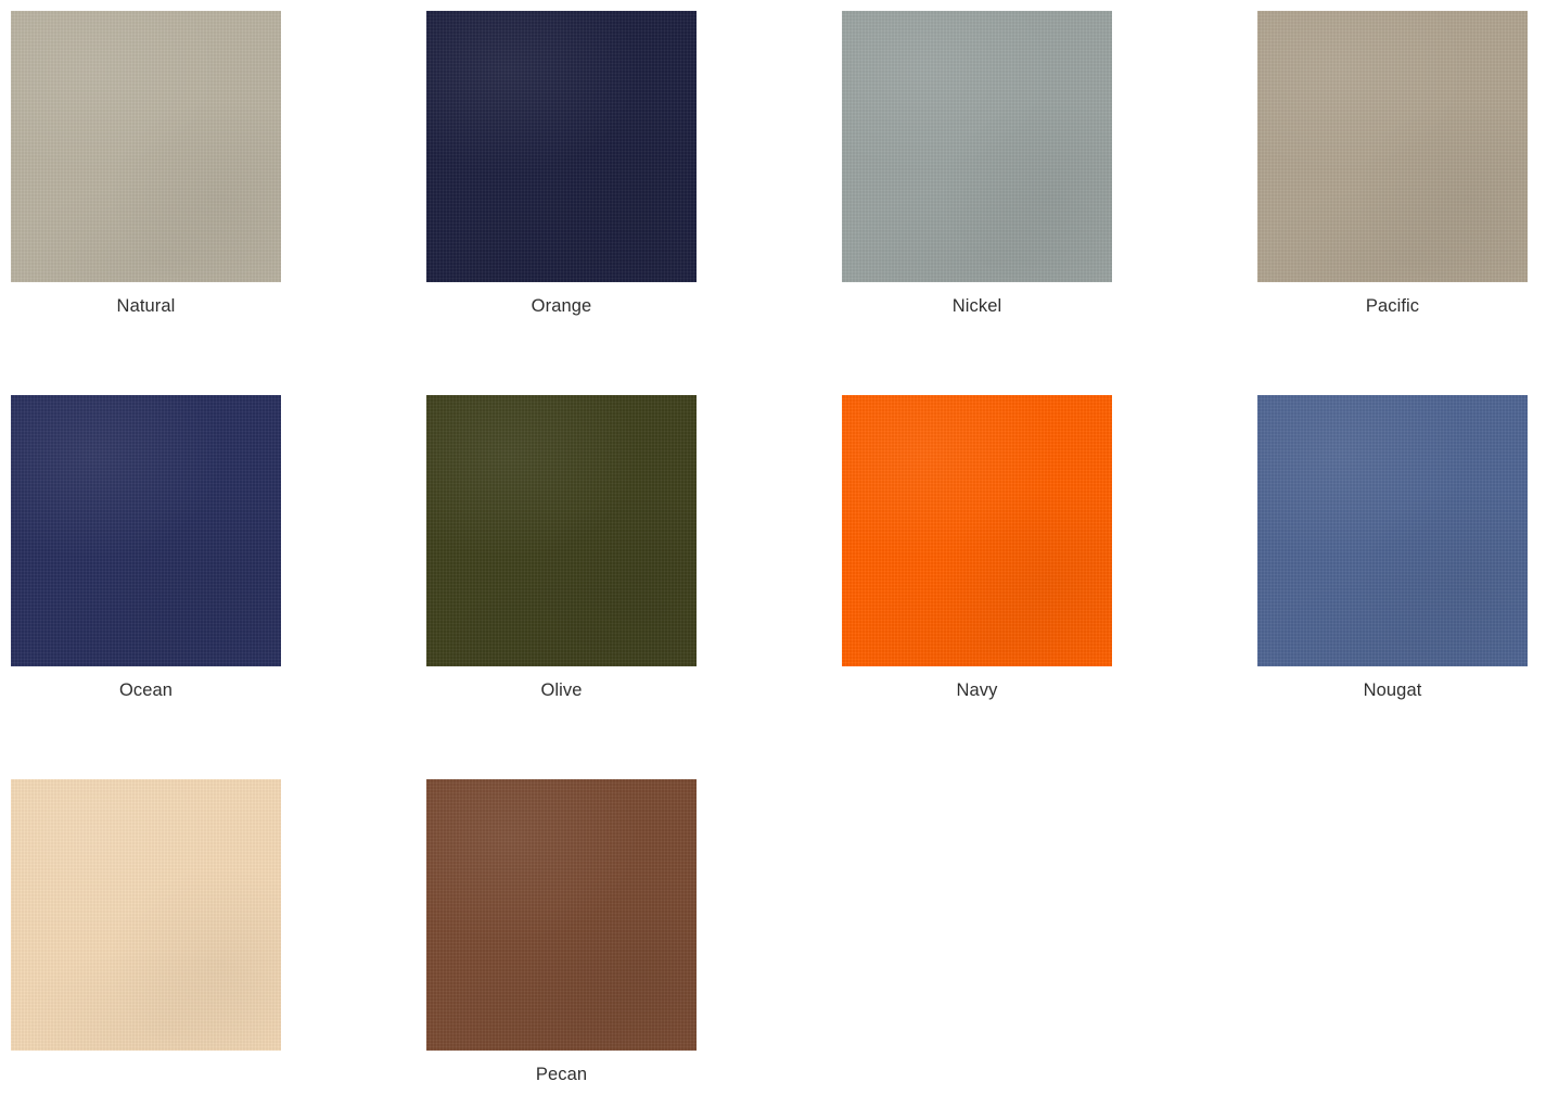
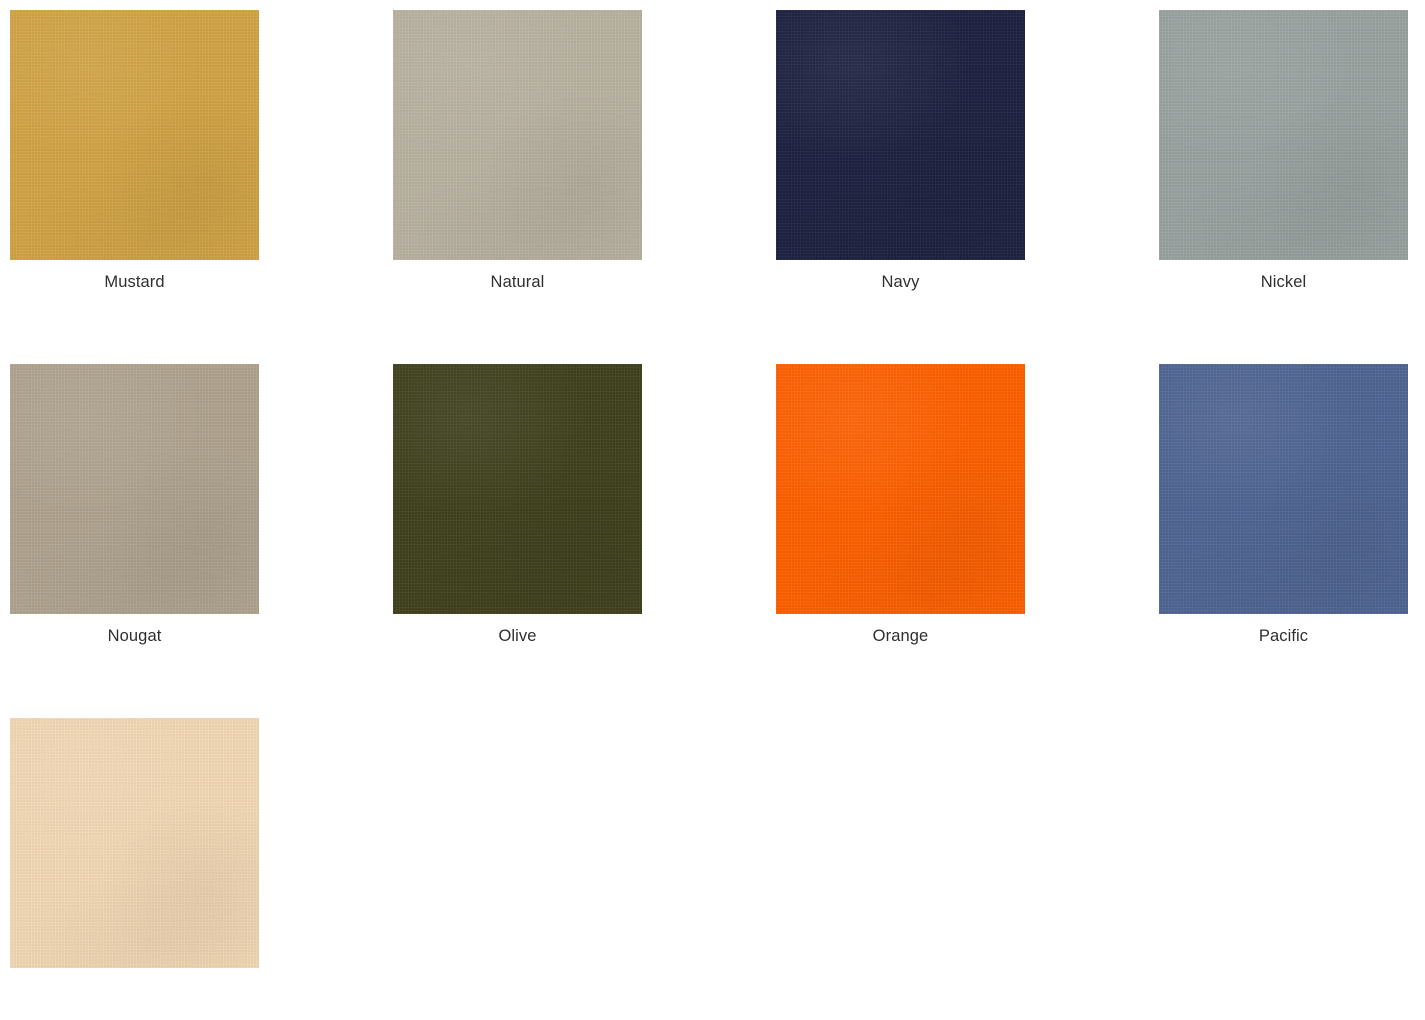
+ Mustard
  Natural
- Orange
+ Navy
  Nickel
- Pacific
+ Nougat
- Ocean
  Olive
- Navy
+ Orange
- Nougat
+ Pacific
- Pecan
